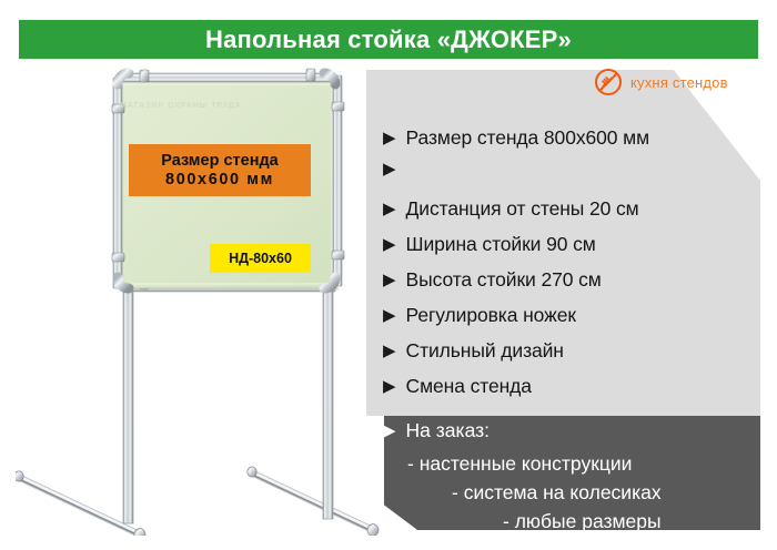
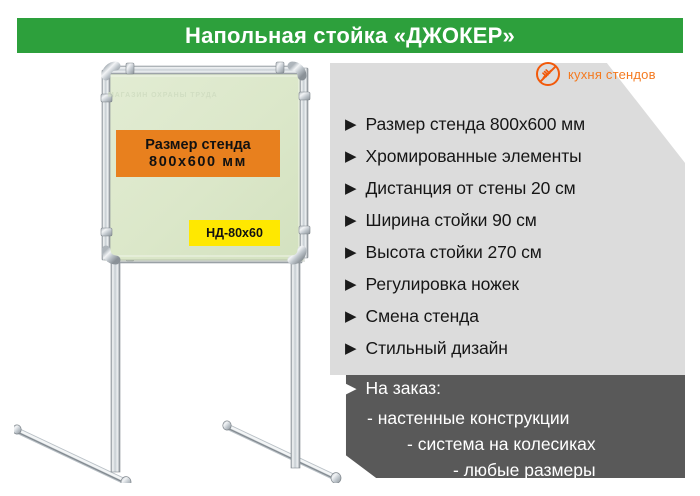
  Напольная стойка «ДЖОКЕР»
  кухня стендов
  ▶
  Размер стенда 800х600 мм
  ▶
+ Хромированные элементы
  ▶
  Дистанция от стены 20 см
  ▶
  Ширина стойки 90 см
  ▶
  Высота стойки 270 см
  ▶
  Регулировка ножек
  ▶
- Стильный дизайн
+ Смена стенда
  ▶
- Смена стенда
+ Стильный дизайн
  ▶
  На заказ:
  - настенные конструкции
  - система на колесиках
  - любые размеры
  Размер стенда
  800х600 мм
  НД-80х60
